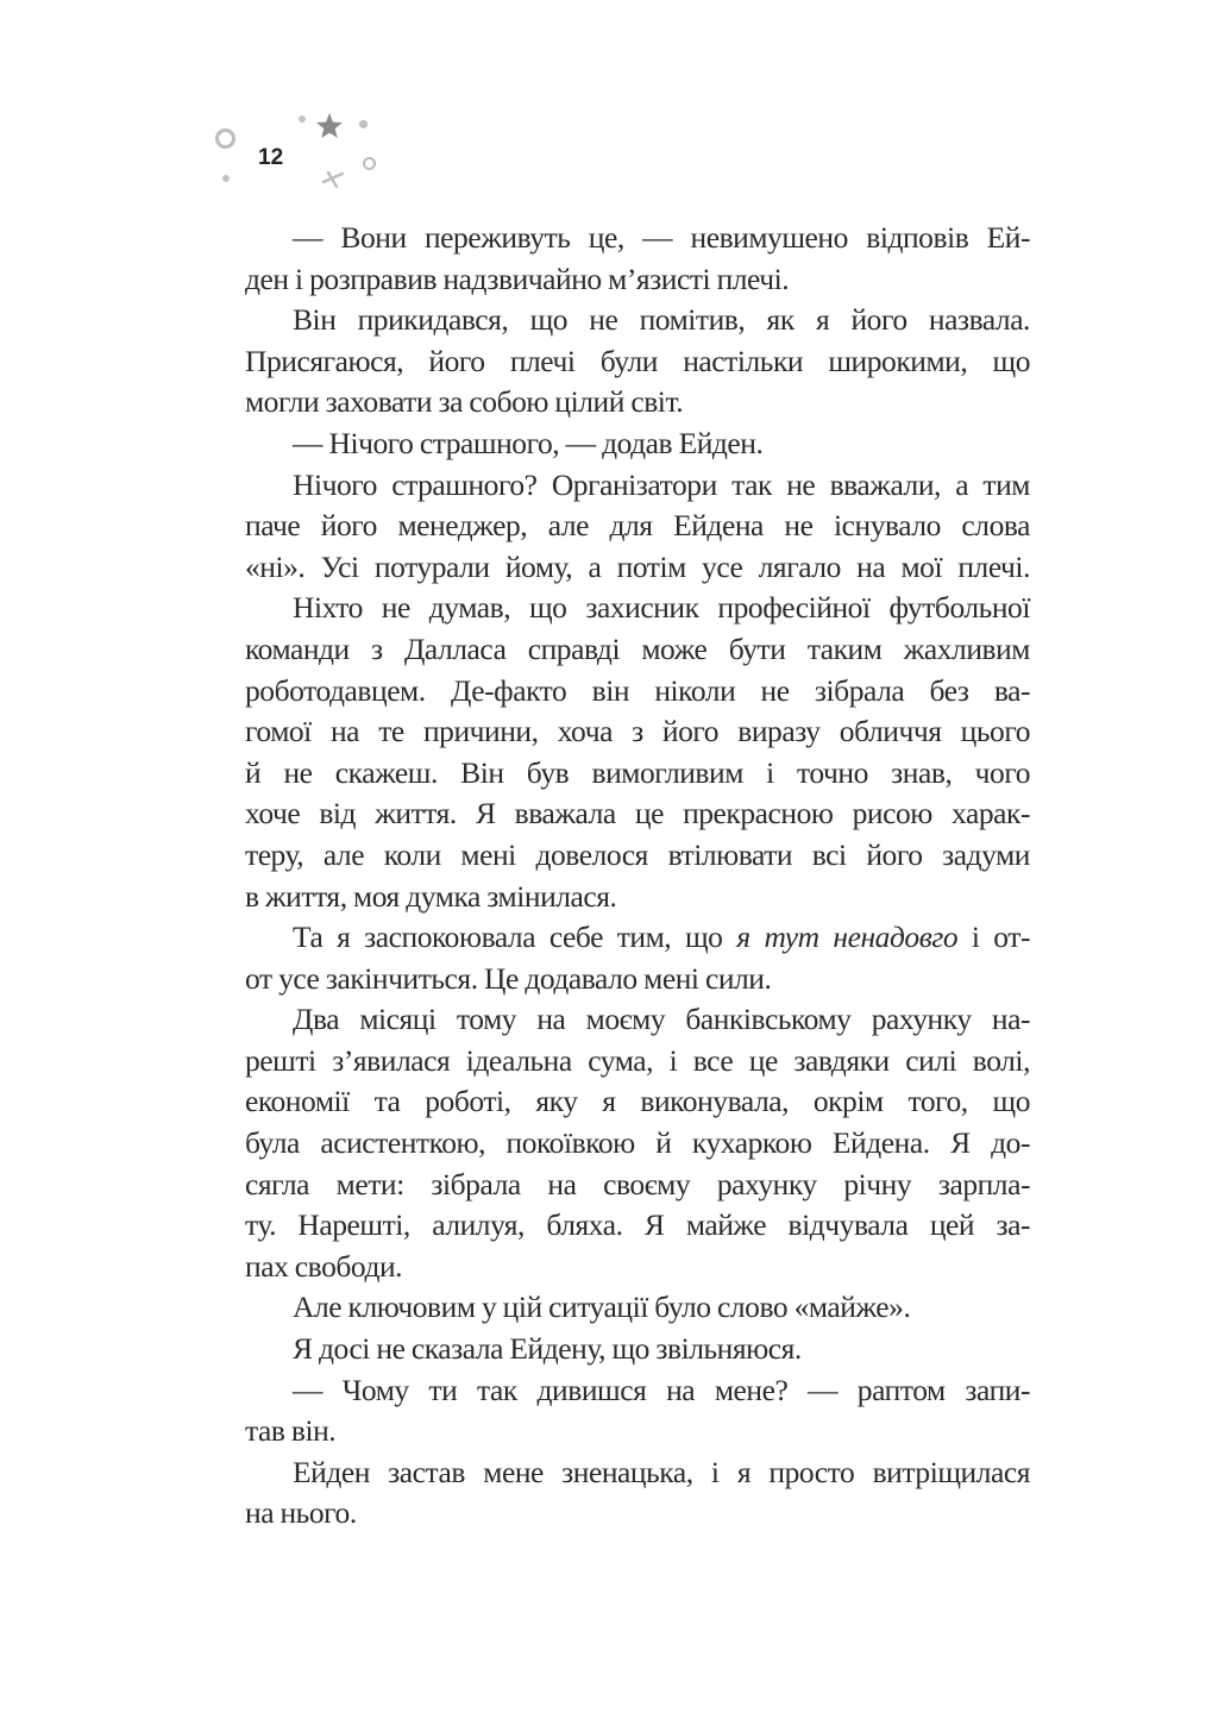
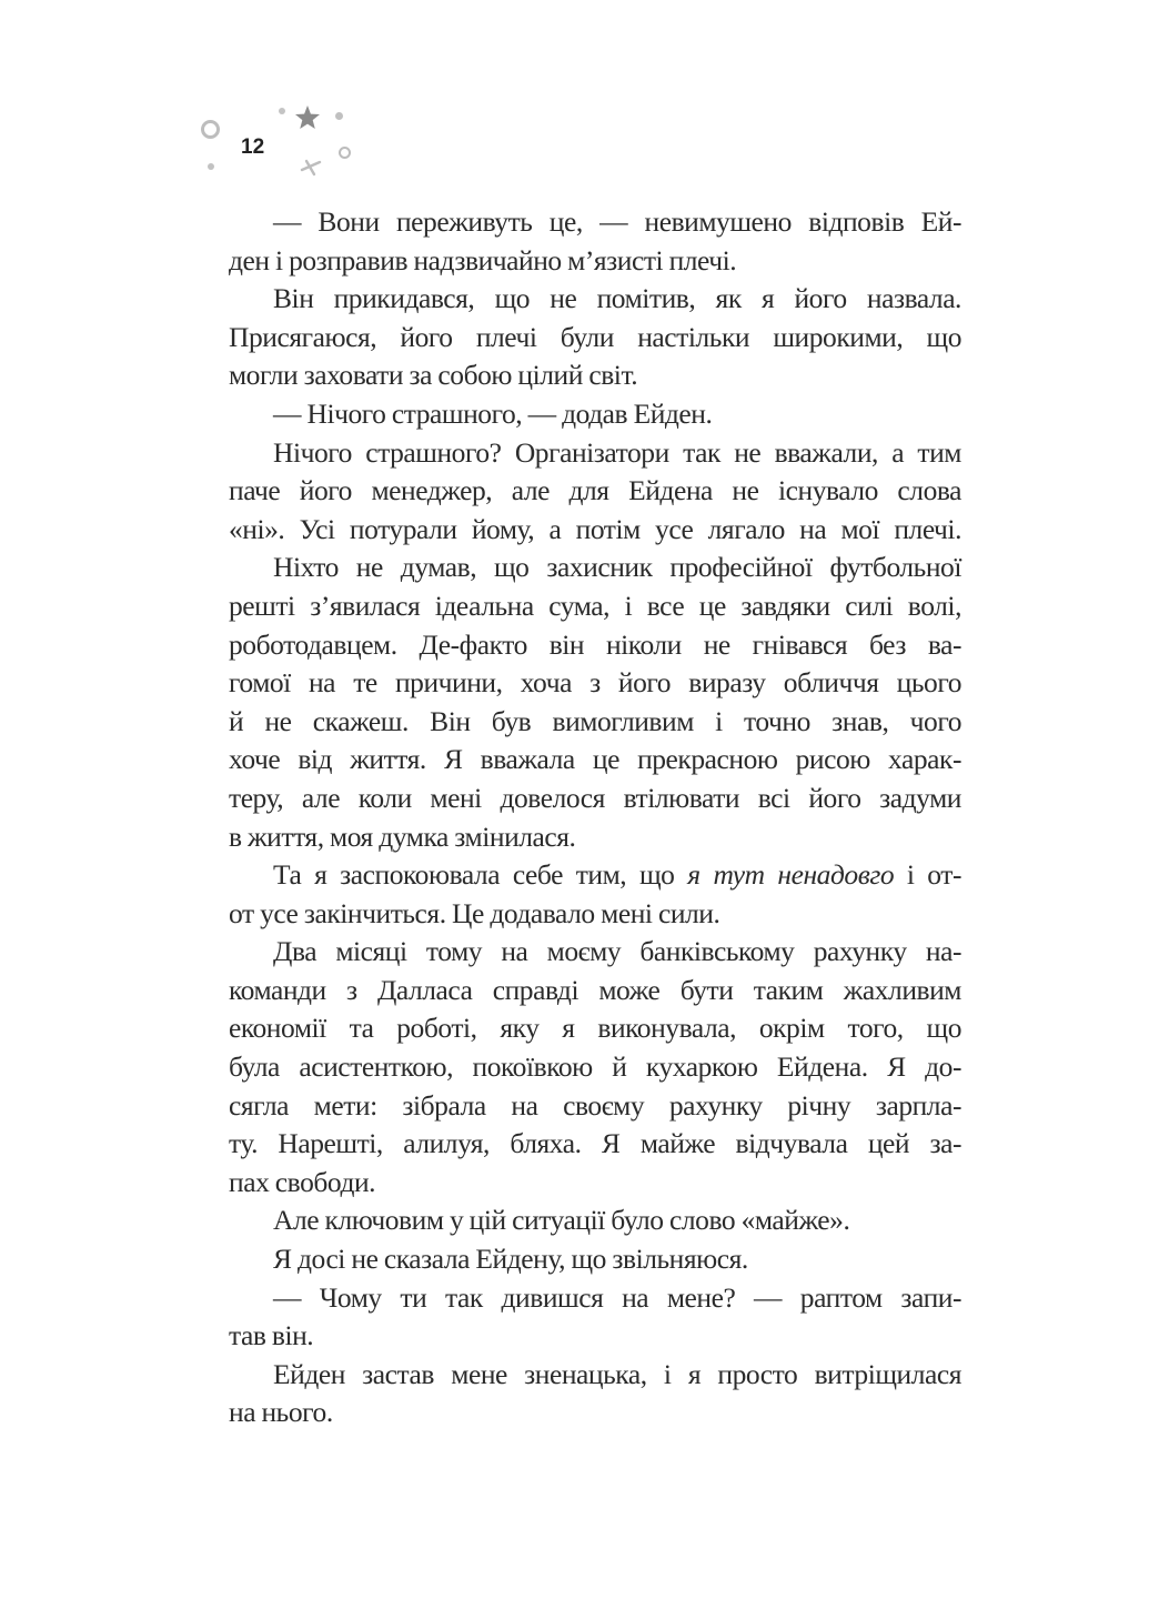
  12
  — Вони переживуть це, — невимушено відповів Ей-
  ден і розправив надзвичайно м’язисті плечі.
  Він прикидався, що не помітив, як я його назвала.
  Присягаюся, його плечі були настільки широкими, що
  могли заховати за собою цілий світ.
  — Нічого страшного, — додав Ейден.
  Нічого страшного? Організатори так не вважали, а тим
  паче його менеджер, але для Ейдена не існувало слова
  «ні». Усі потурали йому, а потім усе лягало на мої плечі.
  Ніхто не думав, що захисник професійної футбольної
- команди з Далласа справді може бути таким жахливим
+ решті з’явилася ідеальна сума, і все це завдяки силі волі,
- роботодавцем. Де-факто він ніколи не зібрала без ва-
+ роботодавцем. Де-факто він ніколи не гнівався без ва-
  гомої на те причини, хоча з його виразу обличчя цього
  й не скажеш. Він був вимогливим і точно знав, чого
  хоче від життя. Я вважала це прекрасною рисою харак-
  теру, але коли мені довелося втілювати всі його задуми
  в життя, моя думка змінилася.
  Та я заспокоювала себе тим, що я тут ненадовго і от-
  от усе закінчиться. Це додавало мені сили.
  Два місяці тому на моєму банківському рахунку на-
- решті з’явилася ідеальна сума, і все це завдяки силі волі,
+ команди з Далласа справді може бути таким жахливим
  економії та роботі, яку я виконувала, окрім того, що
  була асистенткою, покоївкою й кухаркою Ейдена. Я до-
  сягла мети: зібрала на своєму рахунку річну зарпла-
  ту. Нарешті, алилуя, бляха. Я майже відчувала цей за-
  пах свободи.
  Але ключовим у цій ситуації було слово «майже».
  Я досі не сказала Ейдену, що звільняюся.
  — Чому ти так дивишся на мене? — раптом запи-
  тав він.
  Ейден застав мене зненацька, і я просто витріщилася
  на нього.
